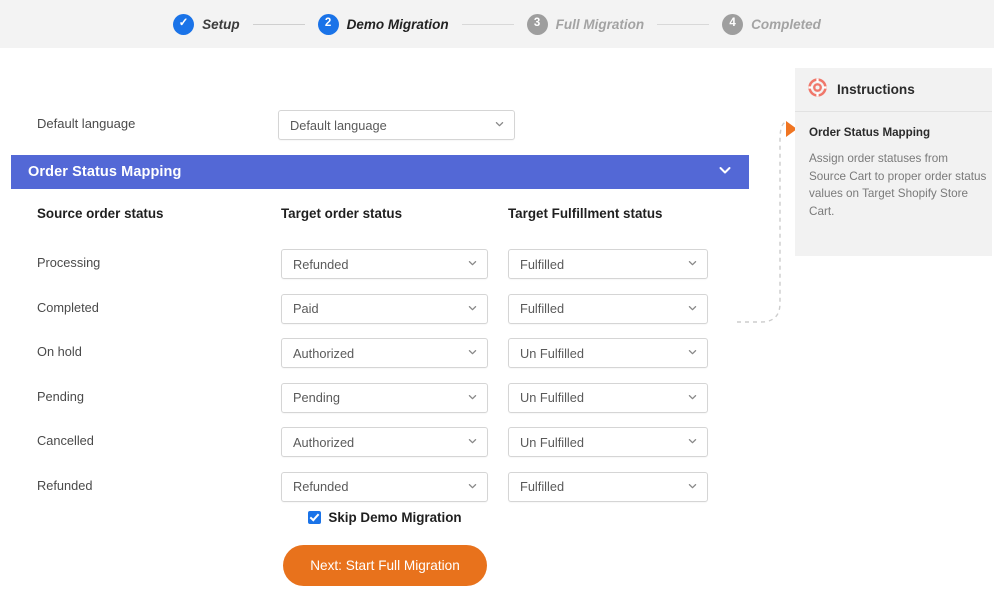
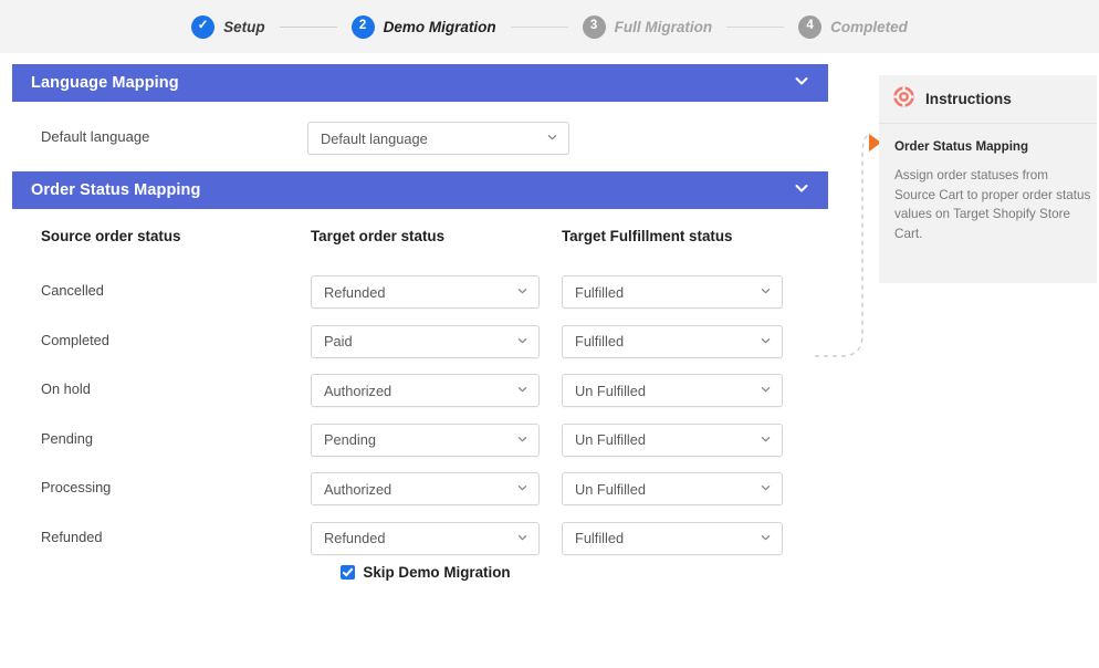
  ✓
  Setup
  2
  Demo Migration
  3
  Full Migration
  4
  Completed
+ Language Mapping
  Default language
  Default language
  Order Status Mapping
  Source order status
  Target order status
  Target Fulfillment status
- Processing
+ Cancelled
  Refunded
  Fulfilled
  Completed
  Paid
  Fulfilled
  On hold
  Authorized
  Un Fulfilled
  Pending
  Pending
  Un Fulfilled
- Cancelled
+ Processing
  Authorized
  Un Fulfilled
  Refunded
  Refunded
  Fulfilled
  Skip Demo Migration
- Next: Start Full Migration
  Instructions
  Order Status Mapping
  Assign order statuses from Source Cart to proper order status values on Target Shopify Store Cart.
